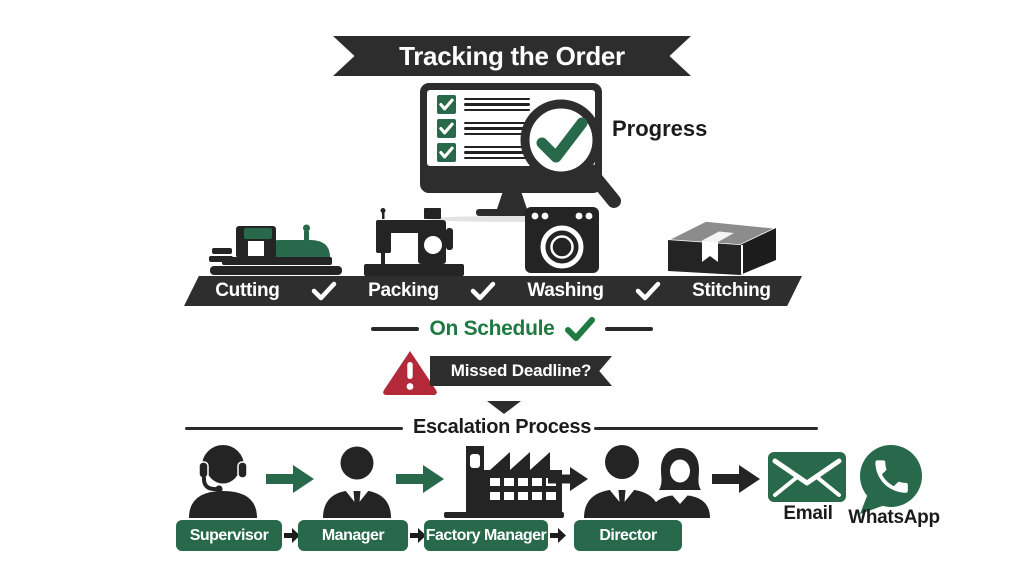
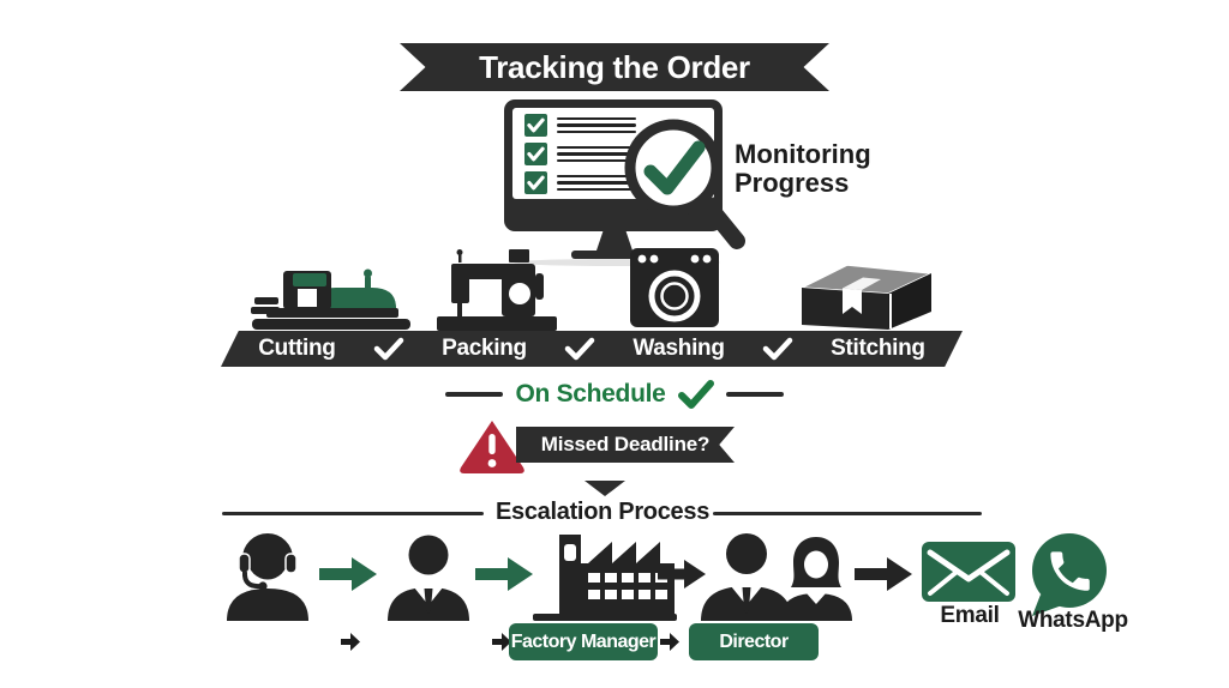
  Tracking the Order
+ Monitoring
  Progress
  Cutting
  Packing
  Washing
  Stitching
  On Schedule
  Missed Deadline?
  Escalation Process
  Email
  WhatsApp
- Supervisor
- Manager
  Factory Manager
  Director
